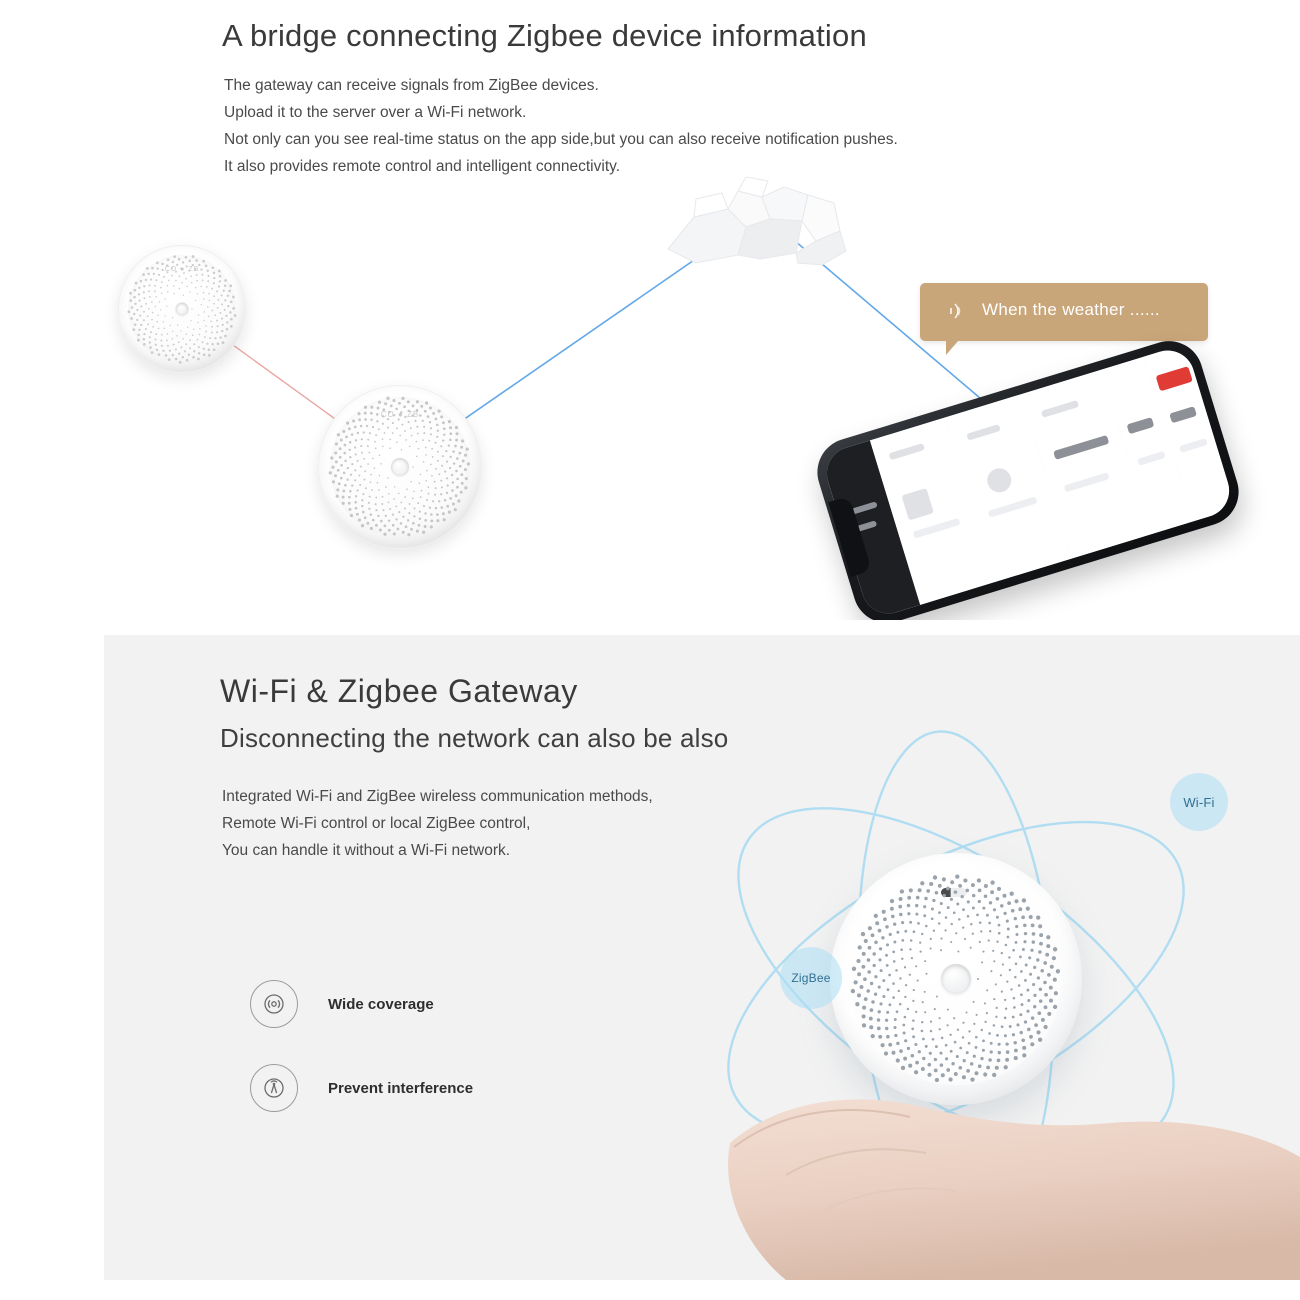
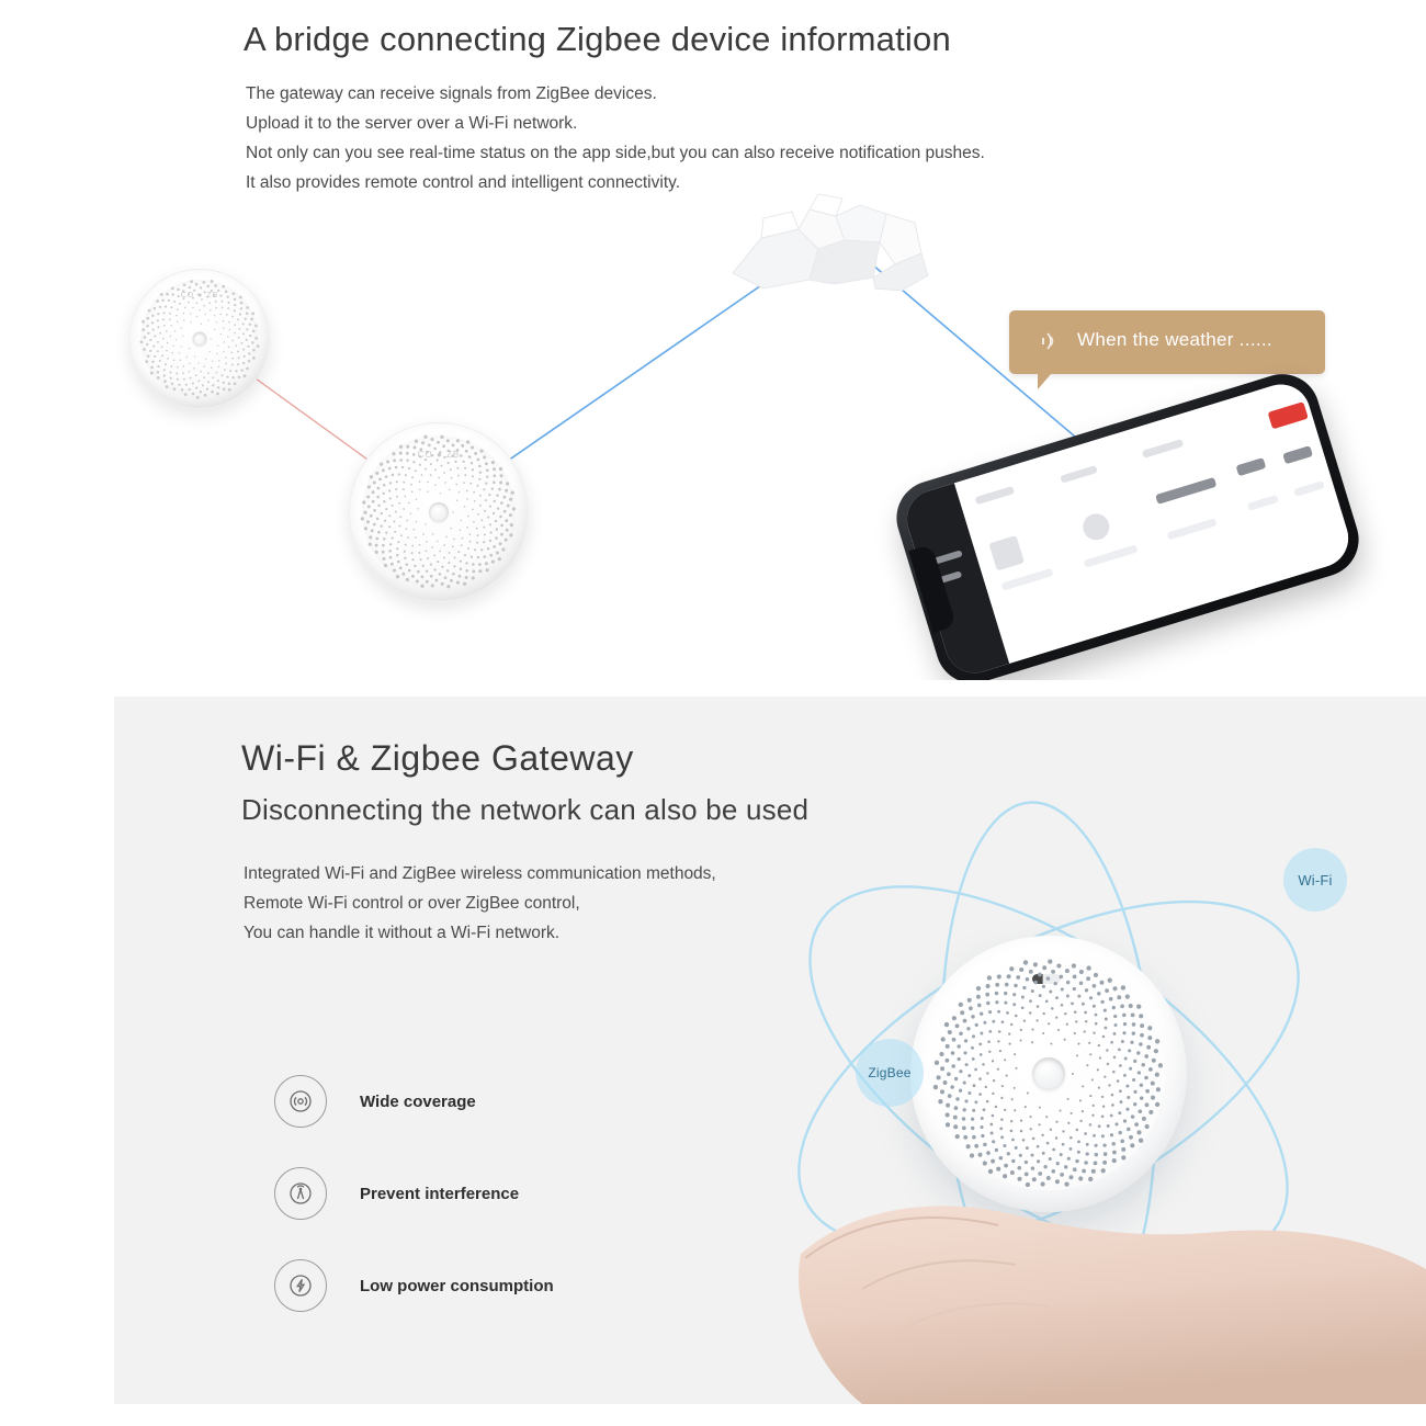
  A bridge connecting Zigbee device information
  The gateway can receive signals from ZigBee devices.
  Upload it to the server over a Wi-Fi network.
  Not only can you see real-time status on the app side,but you can also receive notification pushes.
  It also provides remote control and intelligent connectivity.
  CO ● ZB
  When the weather ......
  Wi-Fi & Zigbee Gateway
- Disconnecting the network can also be also
+ Disconnecting the network can also be used
  Integrated Wi-Fi and ZigBee wireless communication methods,
- Remote Wi-Fi control or local ZigBee control,
+ Remote Wi-Fi control or over ZigBee control,
  You can handle it without a Wi-Fi network.
  Wide coverage
  Prevent interference
+ Low power consumption
  Wi-Fi
  ZigBee
